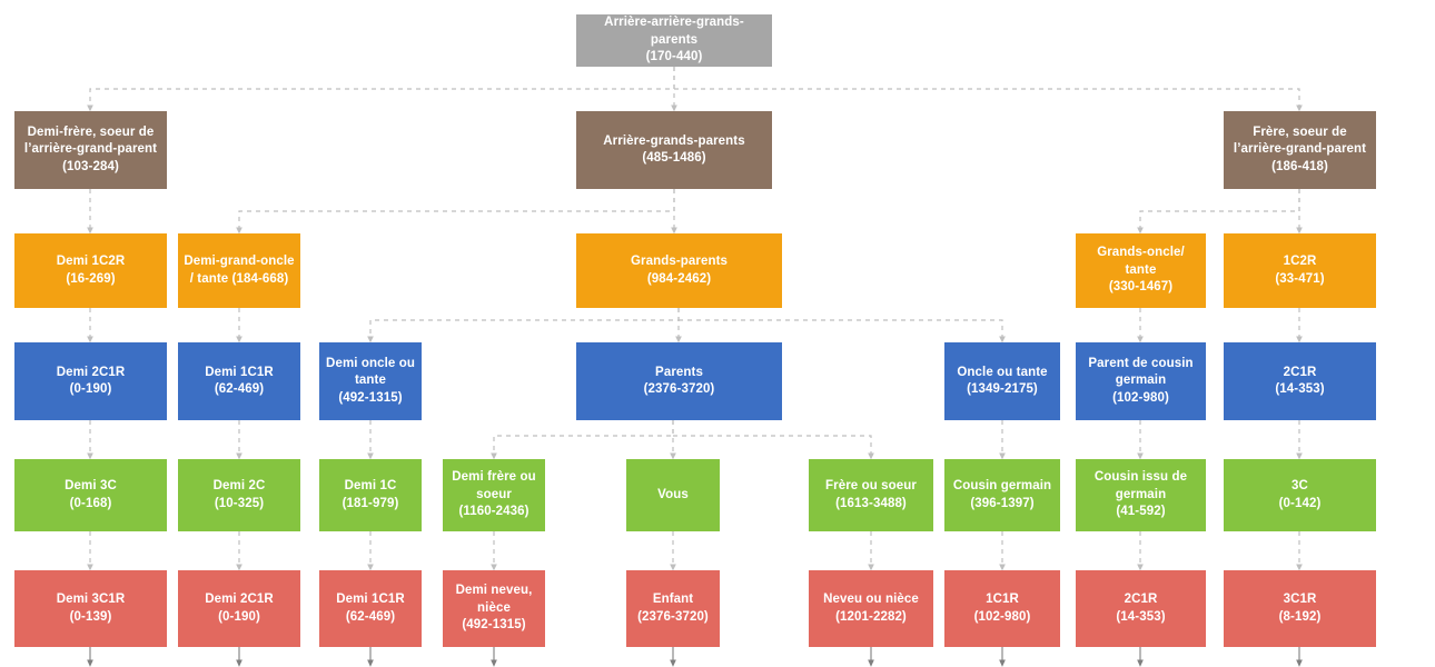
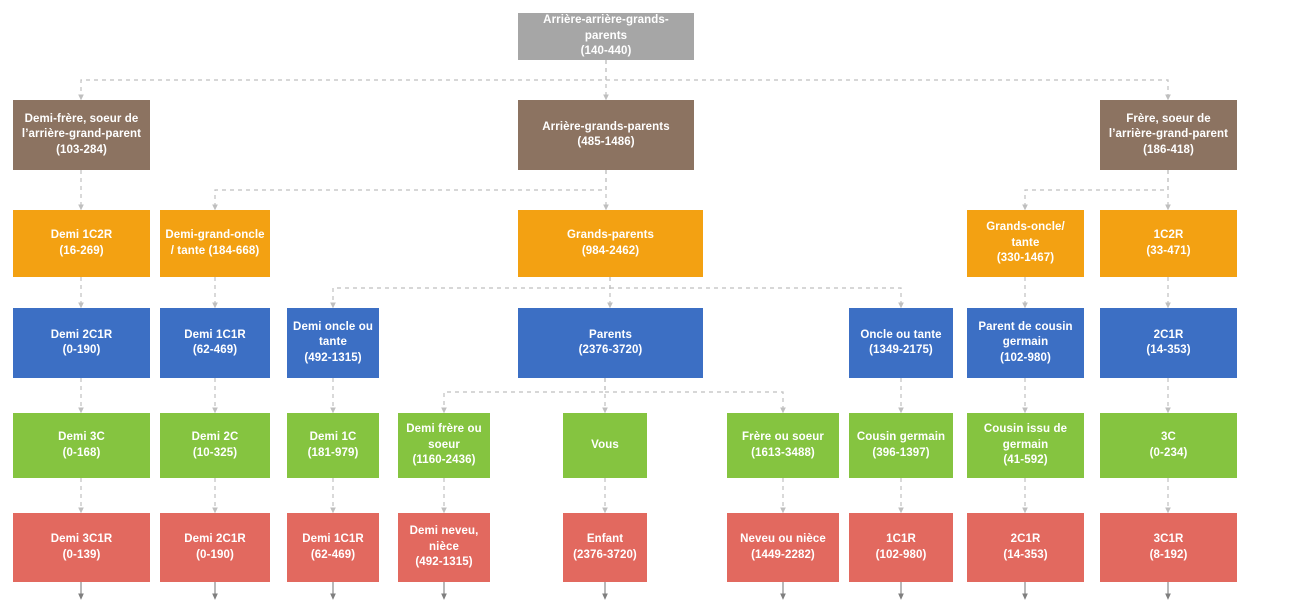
  Arrière-arrière-grands-parents
- (170-440)
+ (140-440)
  Demi-frère, soeur de l’arrière-grand-parent
  (103-284)
  Arrière-grands-parents
  (485-1486)
  Frère, soeur de l’arrière-grand-parent
  (186-418)
  Demi 1C2R
  (16-269)
  Demi-grand-oncle / tante (184-668)
  Grands-parents
  (984-2462)
  Grands-oncle/ tante
  (330-1467)
  1C2R
  (33-471)
  Demi 2C1R
  (0-190)
  Demi 1C1R
  (62-469)
  Demi oncle ou tante
  (492-1315)
  Parents
  (2376-3720)
  Oncle ou tante
  (1349-2175)
  Parent de cousin germain
  (102-980)
  2C1R
  (14-353)
  Demi 3C
  (0-168)
  Demi 2C
  (10-325)
  Demi 1C
  (181-979)
  Demi frère ou soeur
  (1160-2436)
  Vous
  Frère ou soeur
  (1613-3488)
  Cousin germain
  (396-1397)
  Cousin issu de germain
  (41-592)
  3C
- (0-142)
+ (0-234)
  Demi 3C1R
  (0-139)
  Demi 2C1R
  (0-190)
  Demi 1C1R
  (62-469)
  Demi neveu, nièce
  (492-1315)
  Enfant
  (2376-3720)
  Neveu ou nièce
- (1201-2282)
+ (1449-2282)
  1C1R
  (102-980)
  2C1R
  (14-353)
  3C1R
  (8-192)
